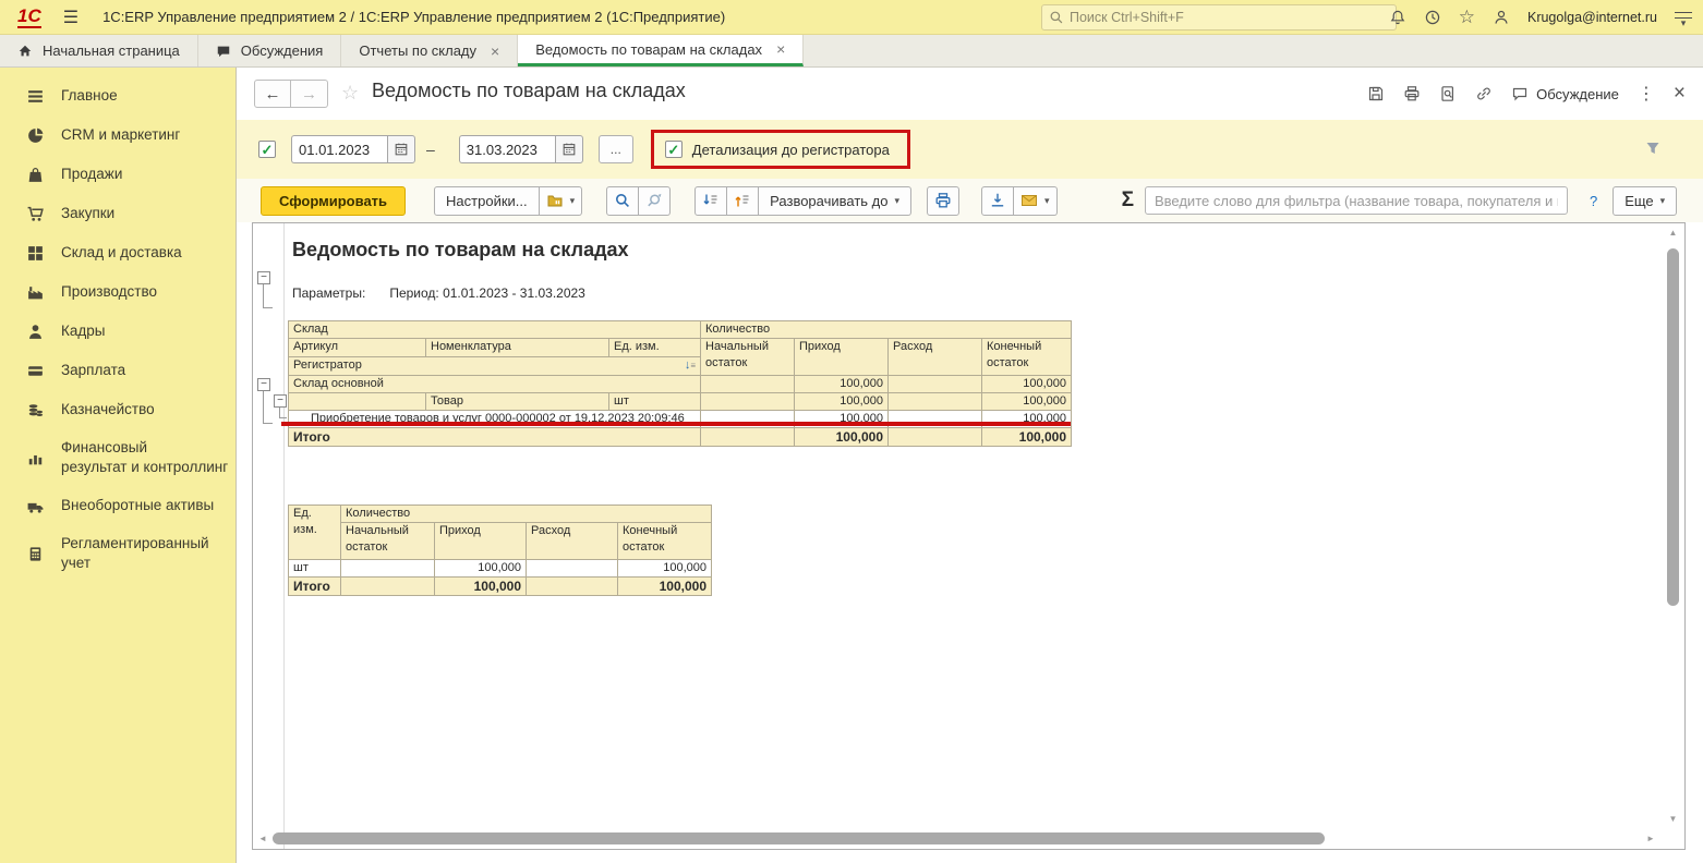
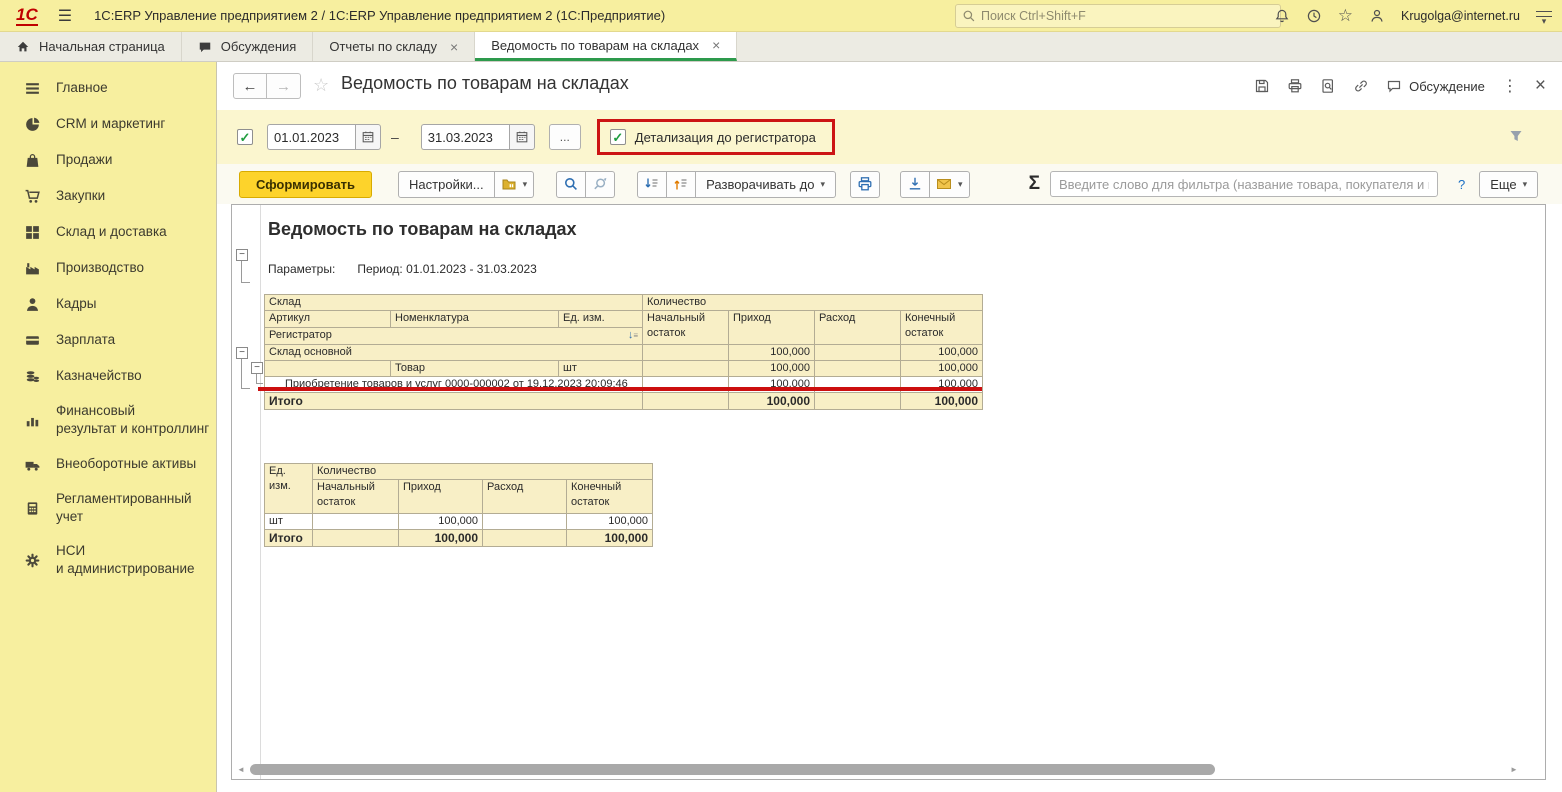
  1С
  ☰
  1С:ERP Управление предприятием 2 / 1С:ERP Управление предприятием 2 (1С:Предприятие)
  Поиск Ctrl+Shift+F
  ☆
  Krugolga@internet.ru
  ▾
  Начальная страница
  Обсуждения
  Отчеты по складу
  ×
  Ведомость по товарам на складах
  ×
  Главное
  CRM и маркетинг
  Продажи
  Закупки
  Склад и доставка
  Производство
  Кадры
  Зарплата
  Казначейство
  Финансовый
  результат и контроллинг
  Внеоборотные активы
  Регламентированный
  учет
+ НСИ
+ и администрирование
  ←
  →
  ☆
  Ведомость по товарам на складах
  Обсуждение
  ⋮
  ×
  ✓
  01.01.2023
  –
  31.03.2023
  ...
  ✓
  Детализация до регистратора
  Сформировать
  Настройки...
  ▾
  Разворачивать до
  ▾
  ▾
  Σ
  Введите слово для фильтра (название товара, покупателя и
  ?
  Еще
  ▾
  −
  −
  −
  Ведомость по товарам на складах
  Параметры: Период: 01.01.2023 - 31.03.2023
  Склад	Количество
  Артикул	Номенклатура	Ед. изм.	Начальный остаток	Приход	Расход	Конечный остаток
  Регистратор ↓≡
  Склад основной		100,000		100,000
  	Товар	шт		100,000		100,000
  Приобретение товаров и услуг 0000-000002 от 19.12.2023 20:09:46		100,000		100,000
  Итого		100,000		100,000
  Ед. изм.	Количество
  Начальный остаток	Приход	Расход	Конечный остаток
  шт		100,000		100,000
  Итого		100,000		100,000
- ▲
- ▼
  ◄
  ►
